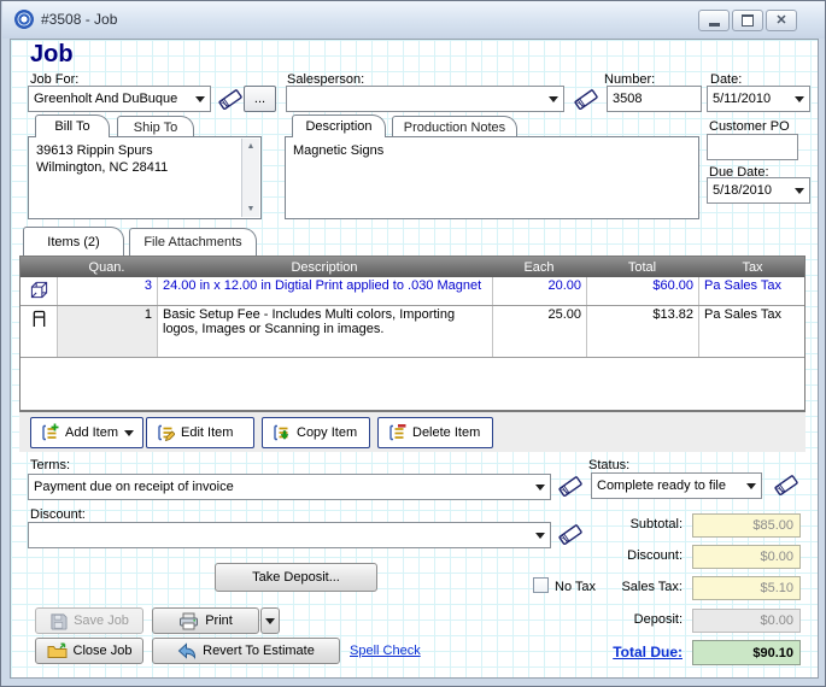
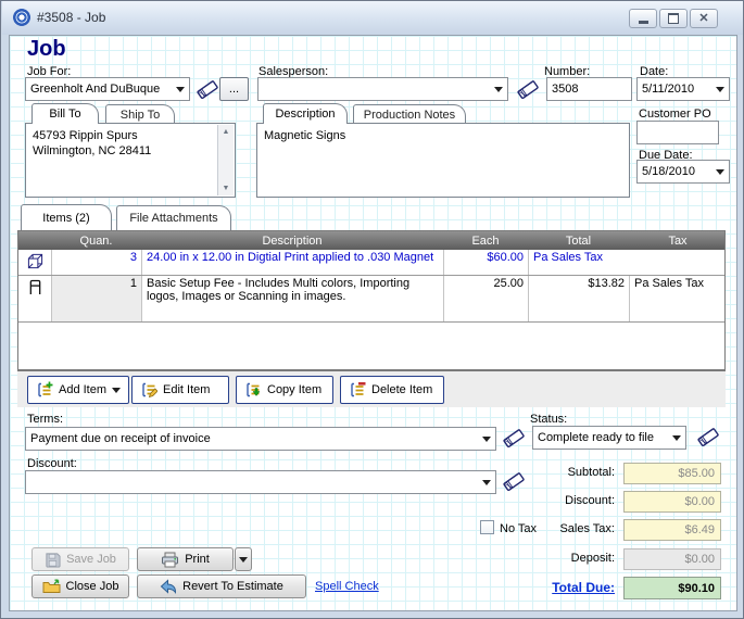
  #3508 - Job
  ✕
  Job
  Job For:
  Greenholt And DuBuque
  ...
  Salesperson:
  Number:
  3508
  Date:
  5/11/2010
  Bill To
  Ship To
- 39613 Rippin Spurs
+ 45793 Rippin Spurs
  Wilmington, NC 28411
  Description
  Production Notes
  Magnetic Signs
  Customer PO
  Due Date:
  5/18/2010
  Items (2)
  File Attachments
  Quan.
  Description
  Each
  Total
  Tax
  3
  24.00 in x 12.00 in Digtial Print applied to .030 Magnet
- 20.00
  $60.00
  Pa Sales Tax
  1
  Basic Setup Fee - Includes Multi colors, Importing logos, Images or Scanning in images.
  25.00
  $13.82
  Pa Sales Tax
  Add Item
  Edit Item
  Copy Item
  Delete Item
  Terms:
  Payment due on receipt of invoice
  Status:
  Complete ready to file
  Discount:
  Subtotal:
  $85.00
  Discount:
  $0.00
  No Tax
  Sales Tax:
- $5.10
+ $6.49
  Deposit:
  $0.00
  Total Due:
  $90.10
- Take Deposit...
  Save Job
  Print
  Close Job
  Revert To Estimate
  Spell Check
